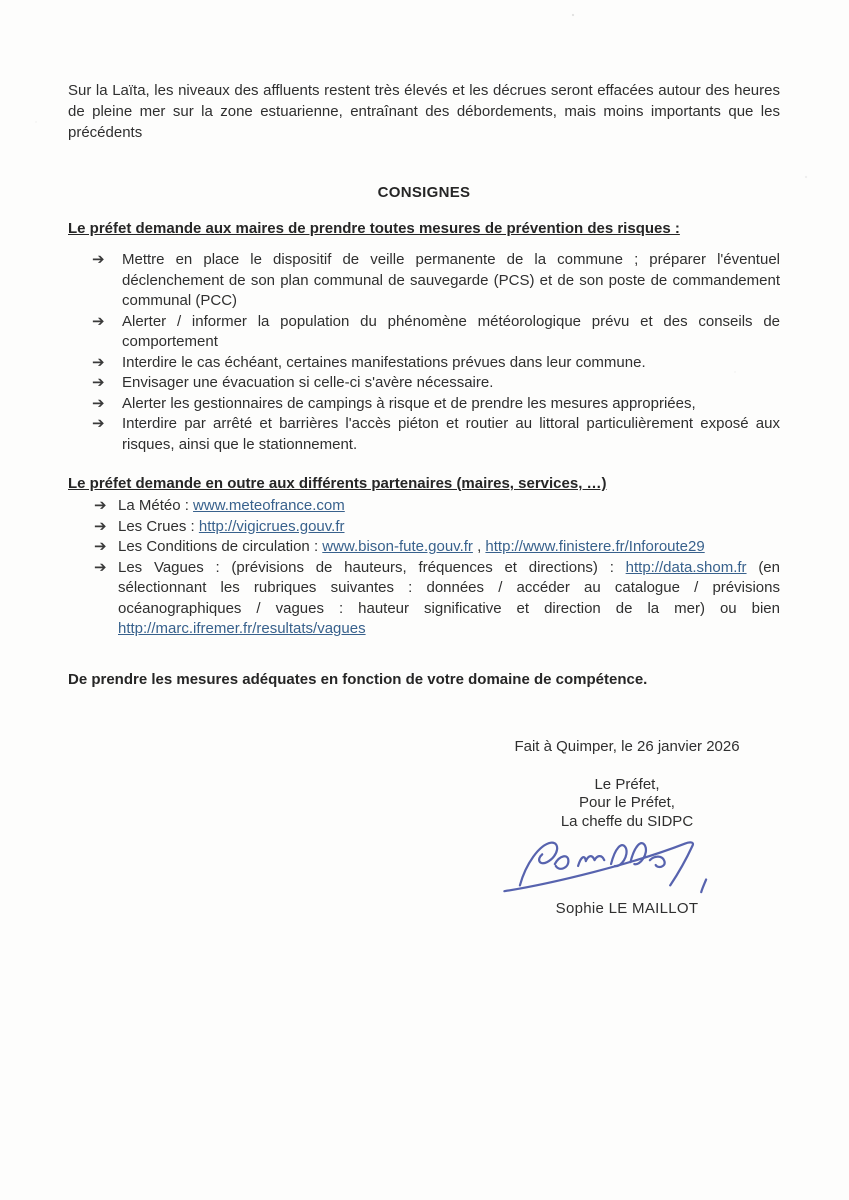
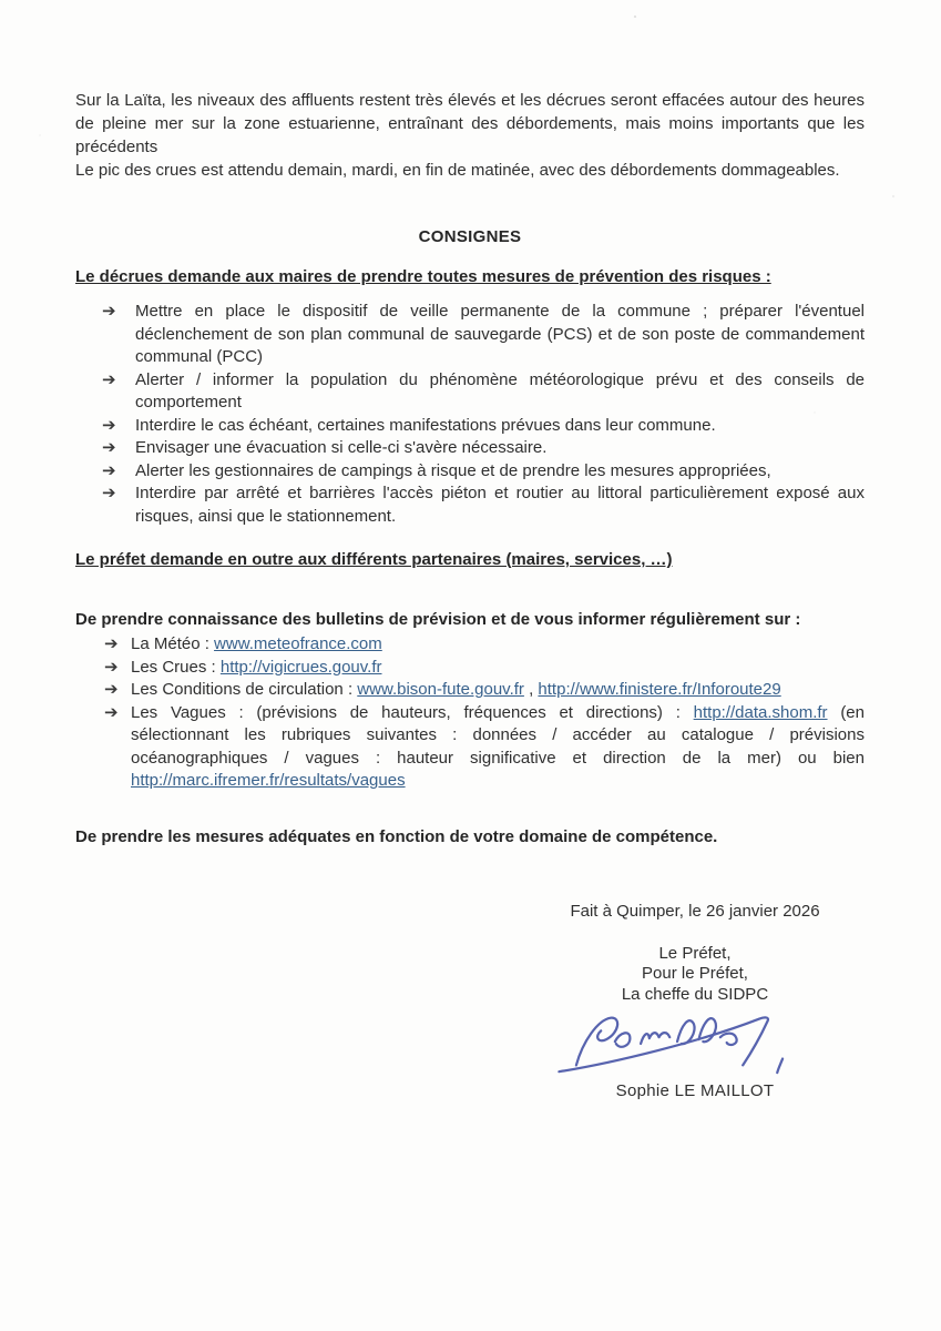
  Sur la Laïta, les niveaux des affluents restent très élevés et les décrues seront effacées autour des heures de pleine mer sur la zone estuarienne, entraînant des débordements, mais moins importants que les précédents
+ Le pic des crues est attendu demain, mardi, en fin de matinée, avec des débordements dommageables.
  CONSIGNES
- Le préfet demande aux maires de prendre toutes mesures de prévention des risques :
+ Le décrues demande aux maires de prendre toutes mesures de prévention des risques :
  ➔
  Mettre en place le dispositif de veille permanente de la commune ; préparer l'éventuel déclenchement de son plan communal de sauvegarde (PCS) et de son poste de commandement communal (PCC)
  ➔
  Alerter / informer la population du phénomène météorologique prévu et des conseils de comportement
  ➔
  Interdire le cas échéant, certaines manifestations prévues dans leur commune.
  ➔
  Envisager une évacuation si celle-ci s'avère nécessaire.
  ➔
  Alerter les gestionnaires de campings à risque et de prendre les mesures appropriées,
  ➔
  Interdire par arrêté et barrières l'accès piéton et routier au littoral particulièrement exposé aux risques, ainsi que le stationnement.
  Le préfet demande en outre aux différents partenaires (maires, services, …)
+ De prendre connaissance des bulletins de prévision et de vous informer régulièrement sur :
  ➔
  La Météo : www.meteofrance.com
  ➔
  Les Crues : http://vigicrues.gouv.fr
  ➔
  Les Conditions de circulation : www.bison-fute.gouv.fr , http://www.finistere.fr/Inforoute29
  ➔
  Les Vagues : (prévisions de hauteurs, fréquences et directions) : http://data.shom.fr (en sélectionnant les rubriques suivantes : données / accéder au catalogue / prévisions océanographiques / vagues : hauteur significative et direction de la mer) ou bien http://marc.ifremer.fr/resultats/vagues
  De prendre les mesures adéquates en fonction de votre domaine de compétence.
  Fait à Quimper, le 26 janvier 2026
  Le Préfet,
  Pour le Préfet,
  La cheffe du SIDPC
  Sophie LE MAILLOT
